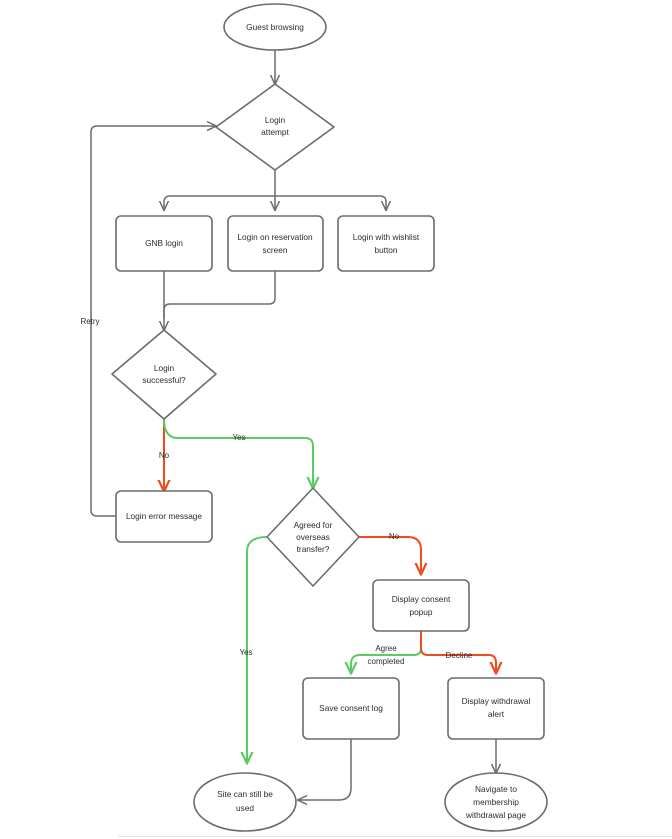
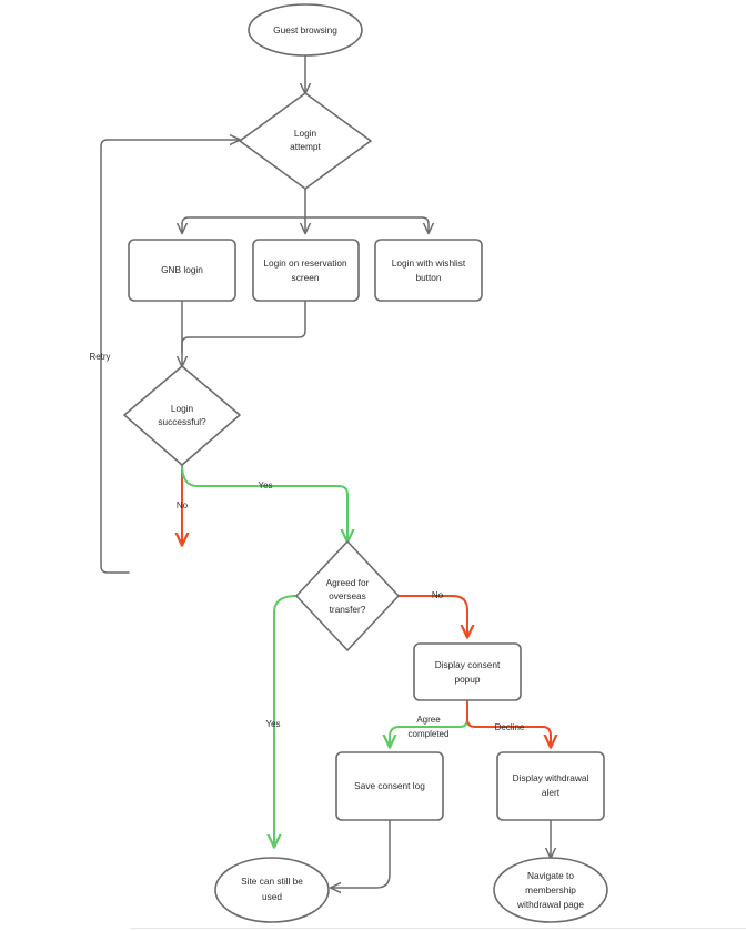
  Guest browsing
  Login
  attempt
  GNB login
  Login on reservation
  screen
  Login with wishlist
  button
  Login
  successful?
- Login error message
  Agreed for
  overseas
  transfer?
  Display consent
  popup
  Save consent log
  Display withdrawal
  alert
  Site can still be
  used
  Navigate to
  membership
  withdrawal page
  Retry
  No
  Yes
  No
  Yes
  Agree
  completed
  Decline
